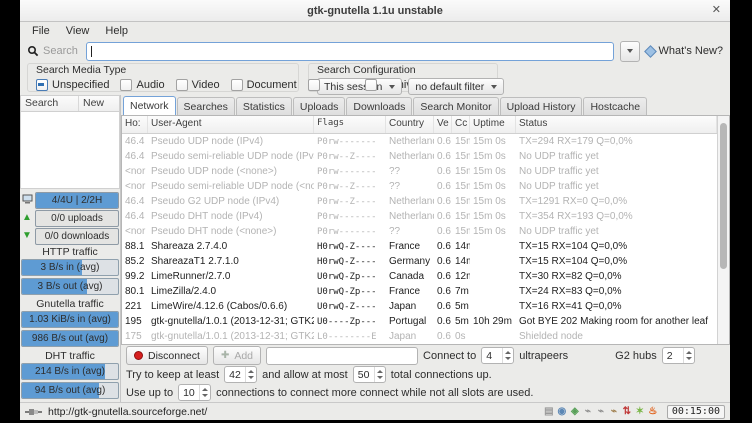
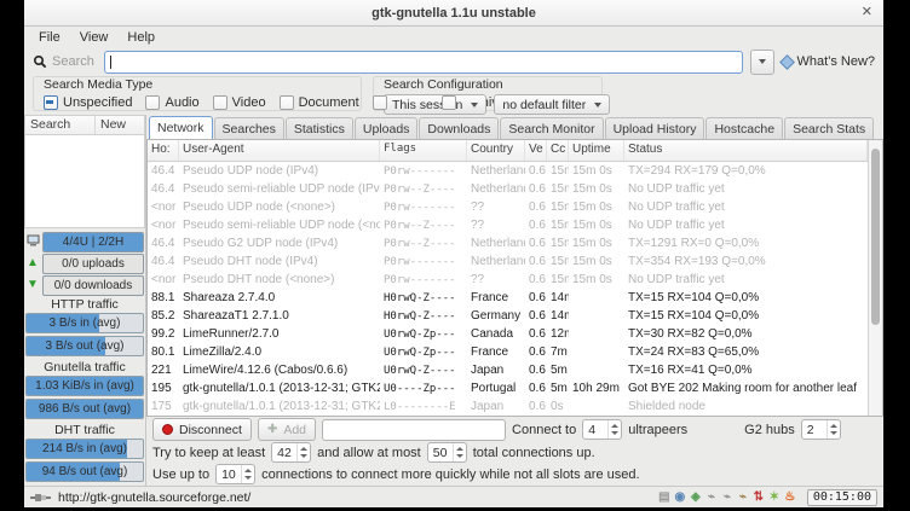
  gtk-gnutella 1.1u unstable
  ✕
  File
  View
  Help
  Search
  What's New?
  Search Media Type
  Unspecified
  Audio
  Video
  Document
  Search Configuration
  This sesn
  no default filter
  Search
  New
  4/4U | 2/2H
  ▲
  0/0 uploads
  ▼
  0/0 downloads
  HTTP traffic
  3 B/s in (avg)
  3 B/s out (avg)
  Gnutella traffic
  1.03 KiB/s in (avg)
  986 B/s out (avg)
  DHT traffic
  214 B/s in (avg)
  94 B/s out (avg)
  Network
  Searches
  Statistics
  Uploads
  Downloads
  Search Monitor
  Upload History
  Hostcache
+ Search Stats
  Ho:
  User-Agent
  Flags
  Country
  Ve
  Cc
  Uptime
  Status
  46.4
  Pseudo UDP node (IPv4)
  P0rw-------
  Netherlan
  0.6
  15m 0s
  TX=294 RX=179 Q=0,0%
  46.4
  Pseudo semi-reliable UDP node (IPv
  P0rw--Z----
  Netherlan
  0.6
  15m 0s
  No UDP traffic yet
  <nor
  Pseudo UDP node (<none>)
  P0rw-------
  ??
  0.6
  15m 0s
  No UDP traffic yet
  <nor
  Pseudo semi-reliable UDP node (<no
  P0rw--Z----
  ??
  0.6
  15m 0s
  No UDP traffic yet
  46.4
  Pseudo G2 UDP node (IPv4)
  P0rw--Z----
  Netherlan
  0.6
  15m 0s
  TX=1291 RX=0 Q=0,0%
  46.4
  Pseudo DHT node (IPv4)
  P0rw-------
  Netherlan
  0.6
  15m 0s
  TX=354 RX=193 Q=0,0%
  <nor
  Pseudo DHT node (<none>)
  P0rw-------
  ??
  0.6
  15m 0s
  No UDP traffic yet
  88.1
  Shareaza 2.7.4.0
  H0rwQ-Z----
  France
  0.6
  TX=15 RX=104 Q=0,0%
  85.2
  ShareazaT1 2.7.1.0
  H0rwQ-Z----
  Germany
  0.6
  TX=15 RX=104 Q=0,0%
  99.2
  LimeRunner/2.7.0
  U0rwQ-Zp---
  Canada
  0.6
  TX=30 RX=82 Q=0,0%
  80.1
  LimeZilla/2.4.0
  U0rwQ-Zp---
  France
  0.6
  7m
- TX=24 RX=83 Q=0,0%
+ TX=24 RX=83 Q=65,0%
  221
  LimeWire/4.12.6 (Cabos/0.6.6)
  U0rwQ-Z----
  Japan
  0.6
  5m
  TX=16 RX=41 Q=0,0%
  195
  gtk-gnutella/1.0.1 (2013-12-31; GTK2
  U0----Zp---
  Portugal
  0.6
  5m
  10h 29m
  Got BYE 202 Making room for another leaf
  175
  gtk-gnutella/1.0.1 (2013-12-31; GTK2
  L0--------E
  Japan
  0.6
  0s
  Shielded node
  Disconnect
  ✚
  Add
  Connect to
  4
  ultrapeers
  G2 hubs
  2
  Try to keep at least
  42
  and allow at most
  50
  total connections up.
  Use up to
  10
- connections to connect more connect while not all slots are used.
+ connections to connect more quickly while not all slots are used.
  http://gtk-gnutella.sourceforge.net/
  ▤
  ◉
  ◈
  ⌁
  ⌁
  ⌁
  ⇅
  ✶
  ♨
  00:15:00
